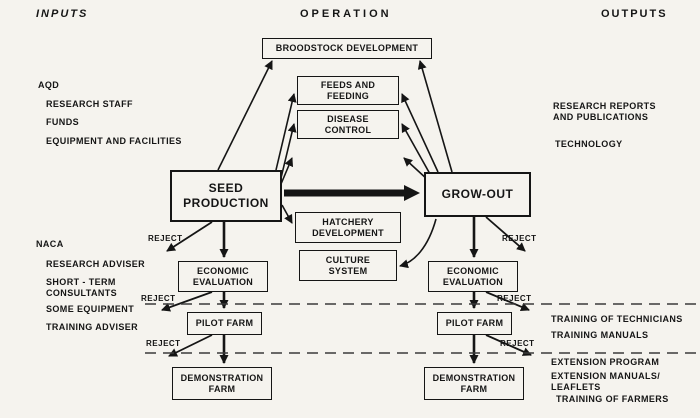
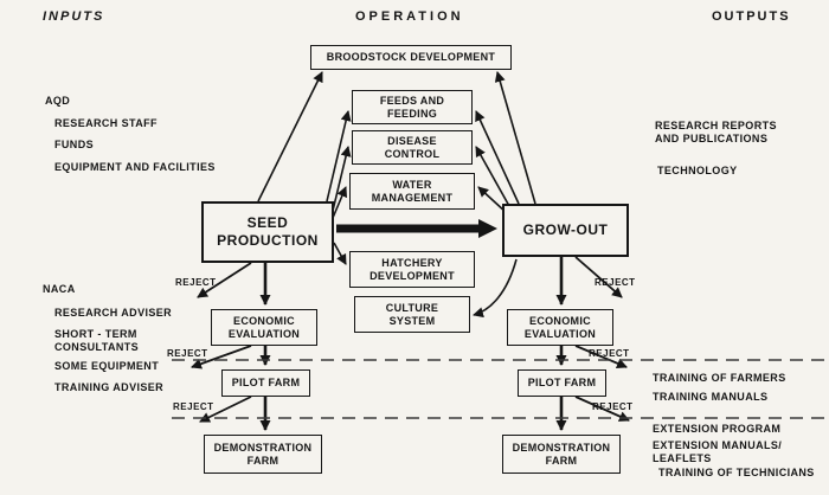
  INPUTS
  OPERATION
  OUTPUTS
  AQD
  RESEARCH STAFF
  FUNDS
  EQUIPMENT AND FACILITIES
  NACA
  RESEARCH ADVISER
  SHORT - TERM
  CONSULTANTS
  SOME EQUIPMENT
  TRAINING ADVISER
  RESEARCH REPORTS
  AND PUBLICATIONS
  TECHNOLOGY
- TRAINING OF TECHNICIANS
+ TRAINING OF FARMERS
  TRAINING MANUALS
  EXTENSION PROGRAM
  EXTENSION MANUALS/
  LEAFLETS
- TRAINING OF FARMERS
+ TRAINING OF TECHNICIANS
  BROODSTOCK DEVELOPMENT
  FEEDS AND
  FEEDING
  DISEASE
  CONTROL
+ WATER
+ MANAGEMENT
  SEED
  PRODUCTION
  GROW-OUT
  HATCHERY
  DEVELOPMENT
  CULTURE
  SYSTEM
  ECONOMIC
  EVALUATION
  ECONOMIC
  EVALUATION
  PILOT FARM
  PILOT FARM
  DEMONSTRATION
  FARM
  DEMONSTRATION
  FARM
  REJECT
  REJECT
  REJECT
  REJECT
  REJECT
  REJECT
